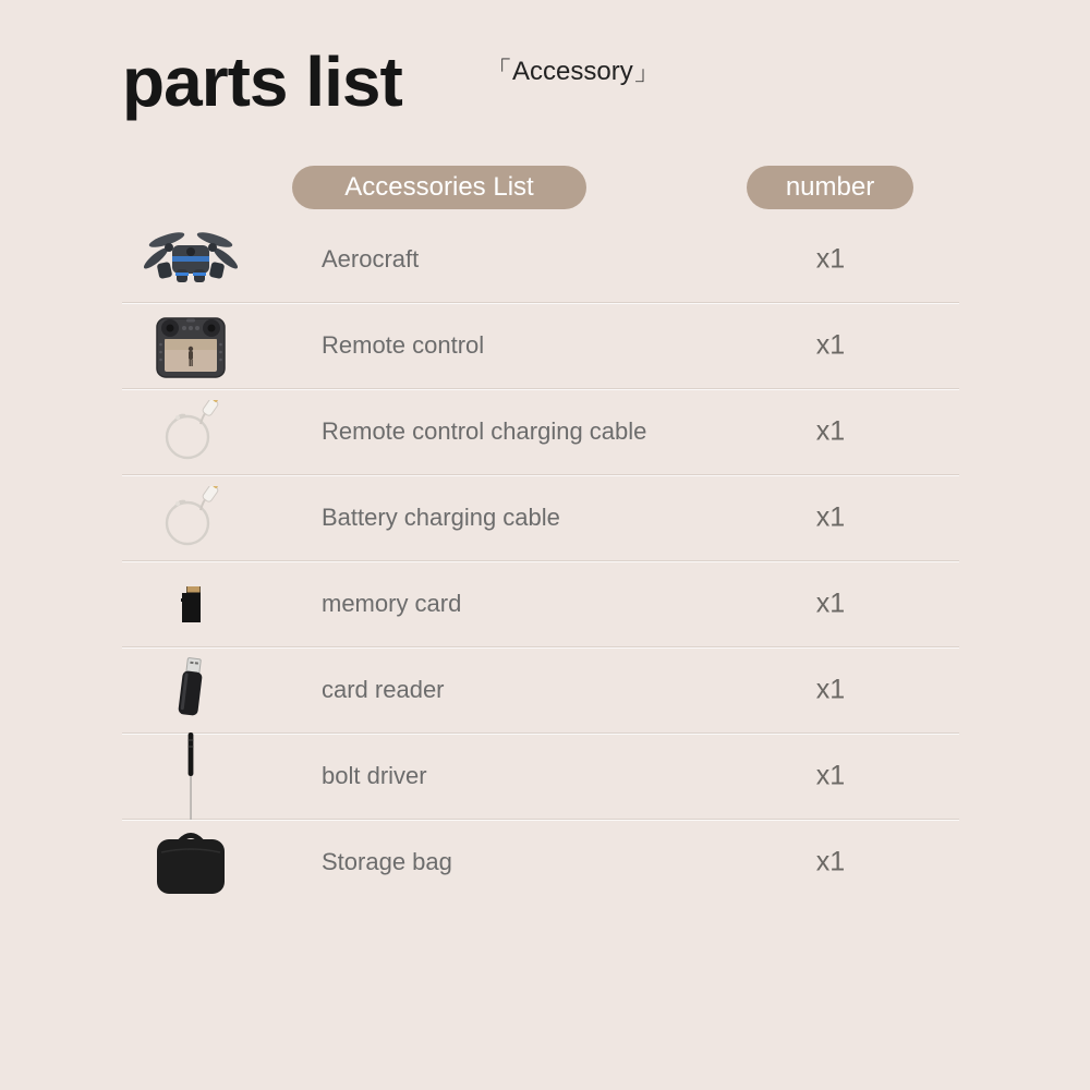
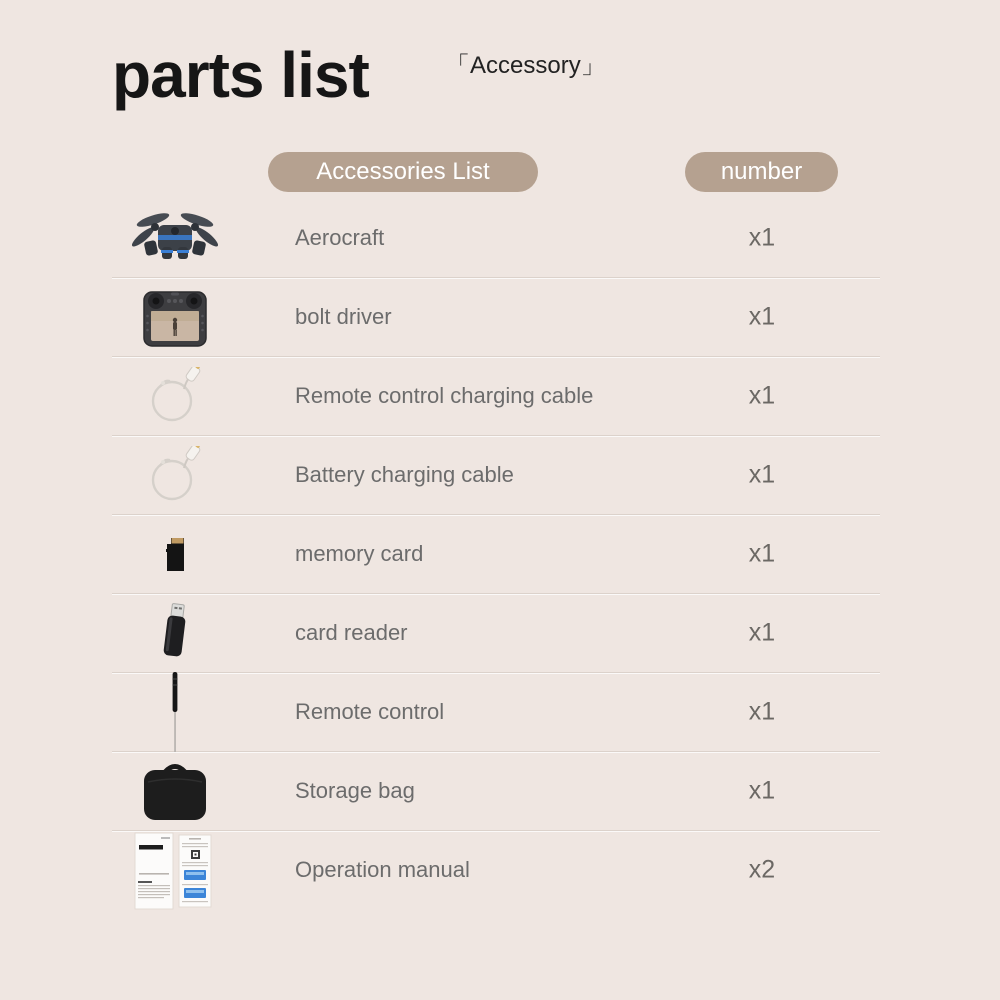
  parts list
  「Accessory」
  Accessories List
  number
  Aerocraft
  x1
- Remote control
+ bolt driver
  x1
  Remote control charging cable
  x1
  Battery charging cable
  x1
  memory card
  x1
  card reader
  x1
- bolt driver
+ Remote control
  x1
  Storage bag
  x1
+ Operation manual
+ x2
